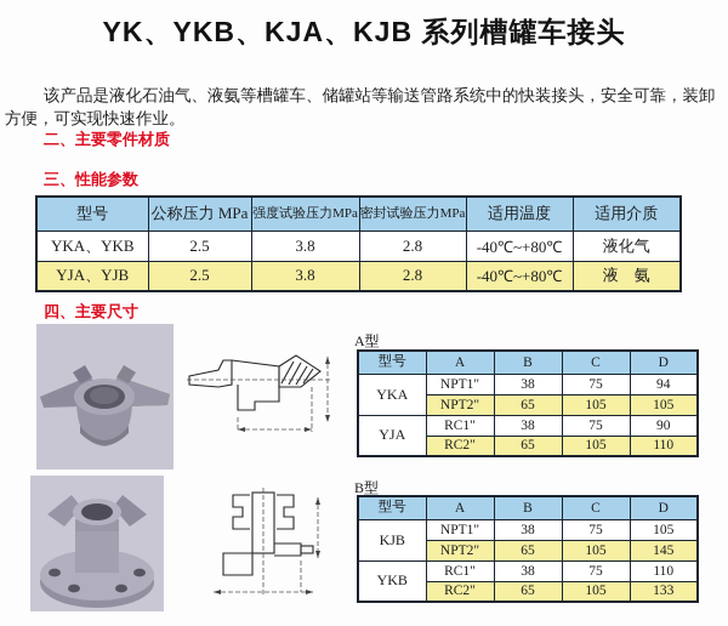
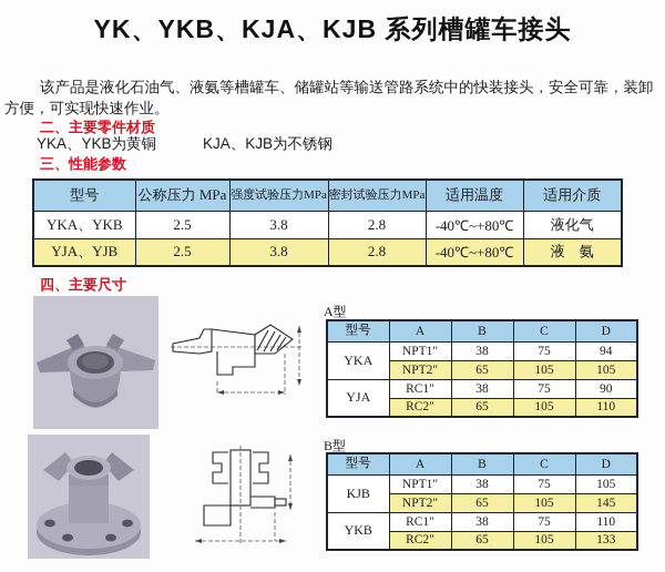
  YK、YKB、KJA、KJB 系列槽罐车接头
  该产品是液化石油气、液氨等槽罐车、储罐站等输送管路系统中的快装接头，安全可靠，装卸方便，可实现快速作业。
  二、主要零件材质
+ YKA、YKB为黄铜 KJA、KJB为不锈钢
  三、性能参数
  型号	公称压力 MPa	强度试验压力MPa	密封试验压力MPa	适用温度	适用介质
  YKA、YKB	2.5	3.8	2.8	-40℃~+80℃	液化气
  YJA、YJB	2.5	3.8	2.8	-40℃~+80℃	液 氨
  四、主要尺寸
  A型
  型号	A	B	C	D
  YKA	NPT1"	38	75	94
  NPT2"	65	105	105
  YJA	RC1"	38	75	90
  RC2"	65	105	110
  B型
  型号	A	B	C	D
  KJB	NPT1"	38	75	105
  NPT2"	65	105	145
  YKB	RC1"	38	75	110
  RC2"	65	105	133
